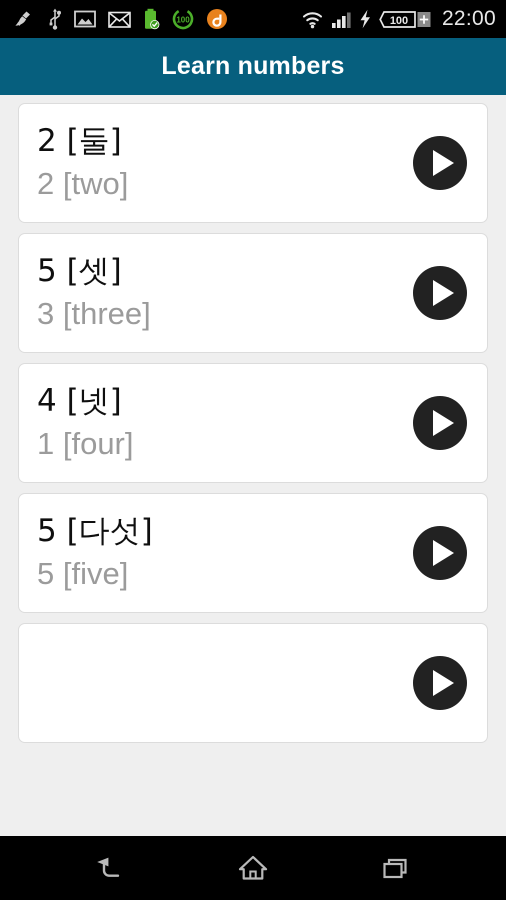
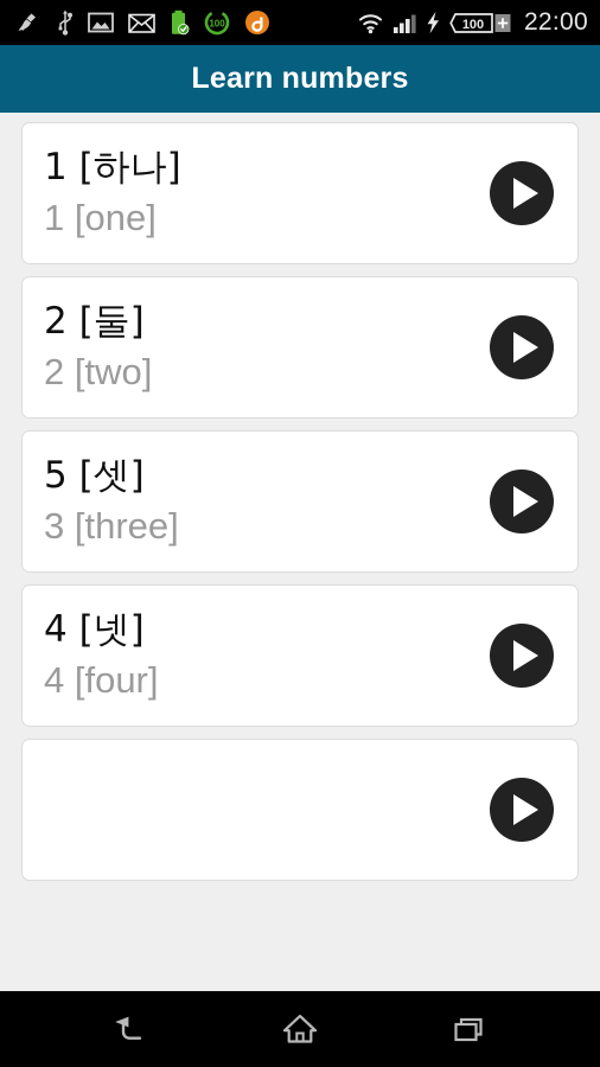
  100
  100
  22:00
  Learn numbers
+ 1 [하나]
+ 1 [one]
  2 [둘]
  2 [two]
  5 [셋]
  3 [three]
  4 [넷]
- 1 [four]
+ 4 [four]
- 5 [다섯]
- 5 [five]
